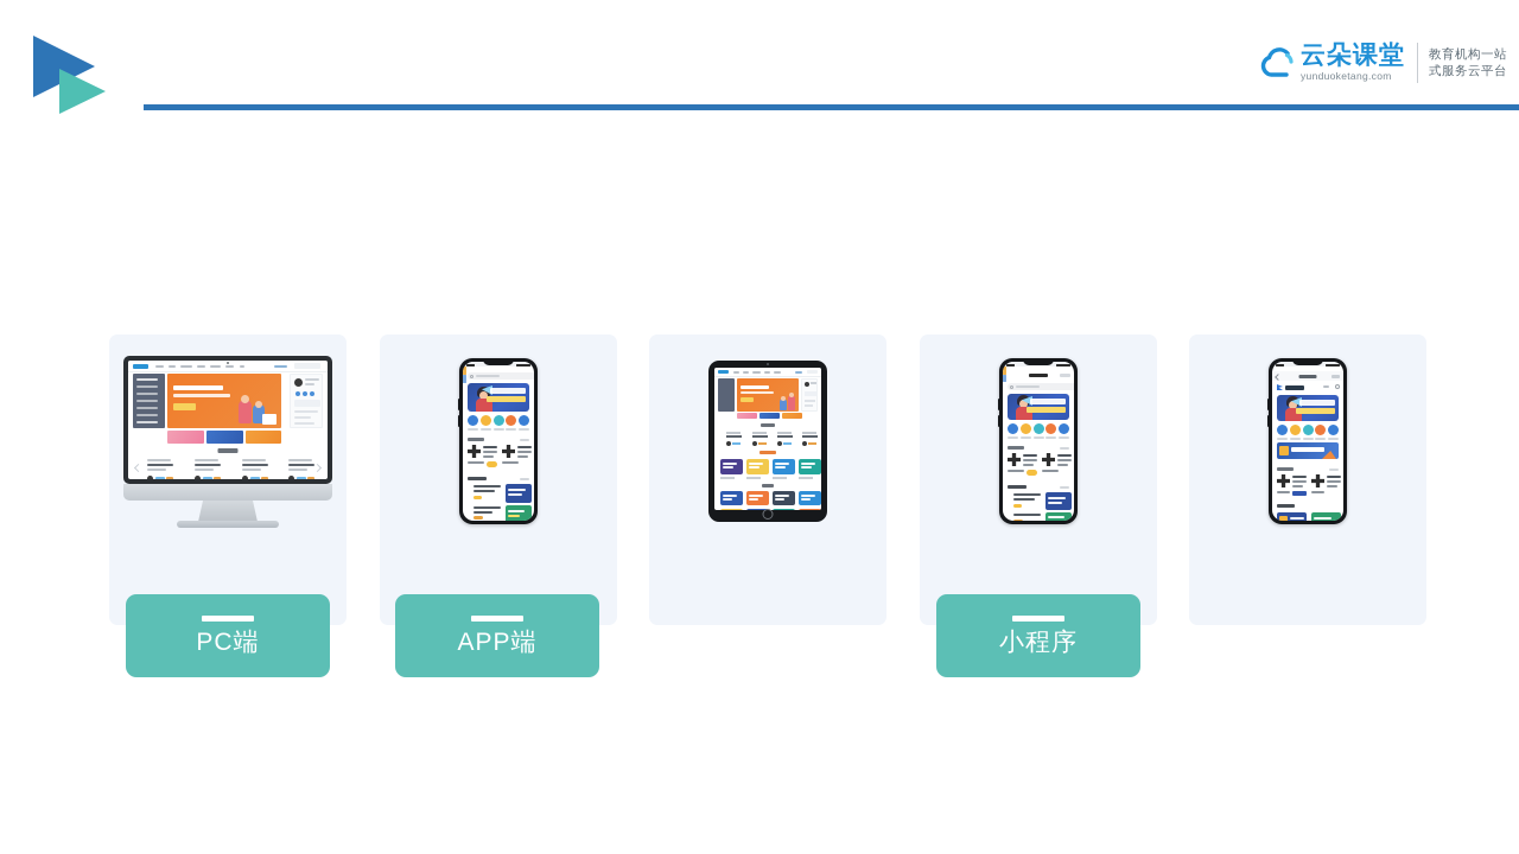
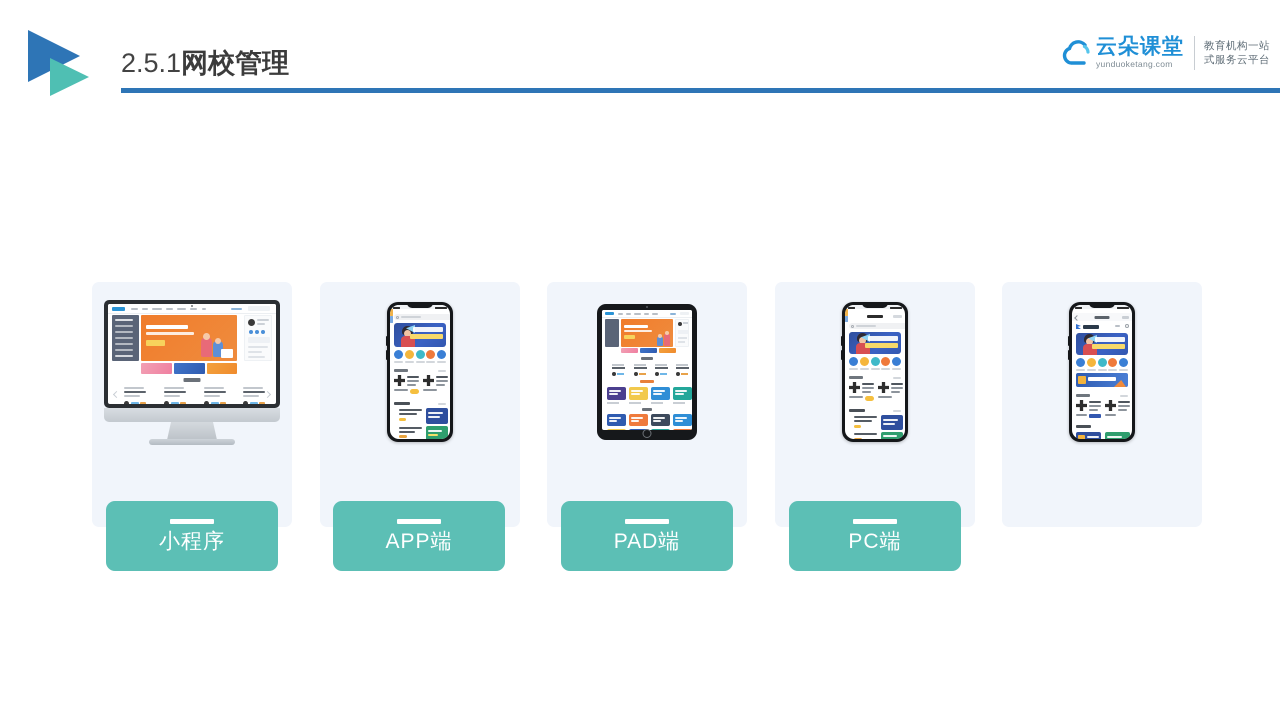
+ 2.5.1网校管理
  云朵课堂
  yunduoketang.com
  教育机构一站
  式服务云平台
- PC端
+ 小程序
  APP端
+ PAD端
- 小程序
+ PC端
